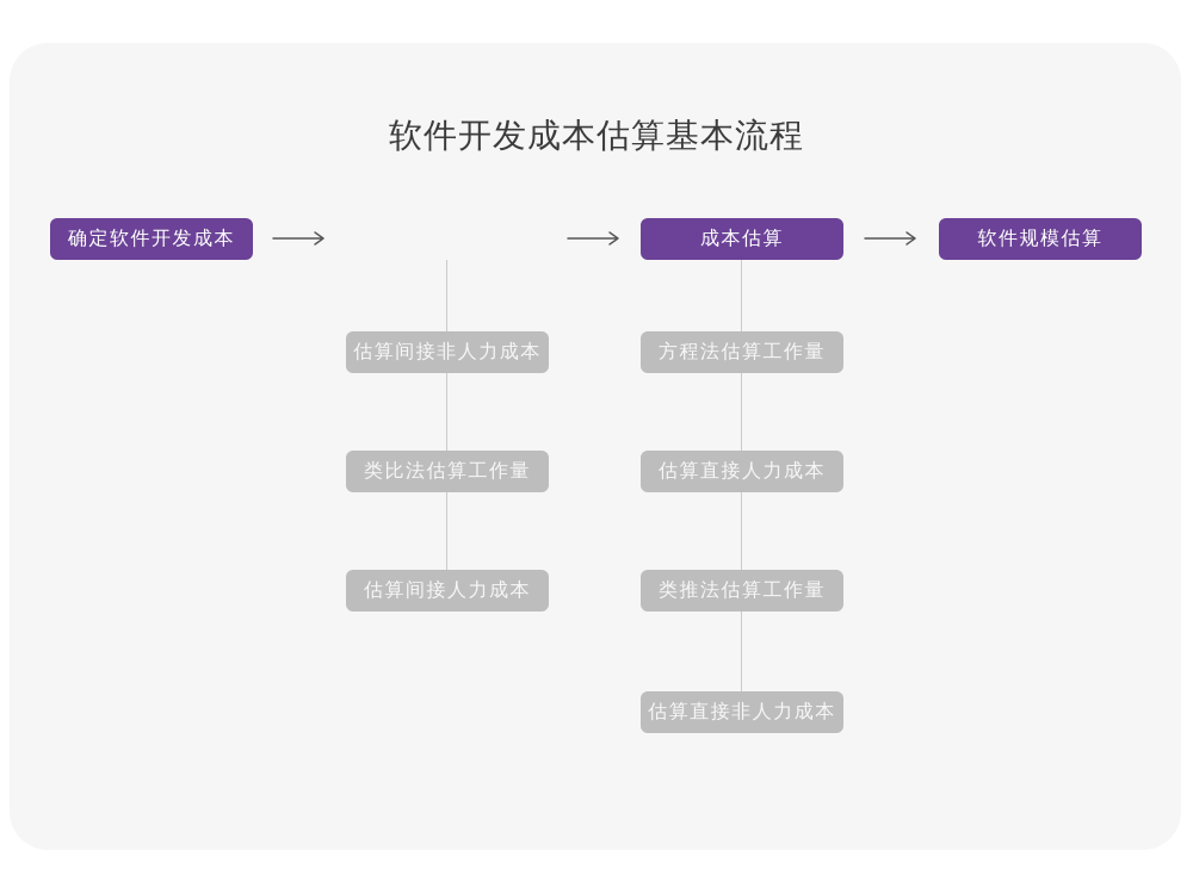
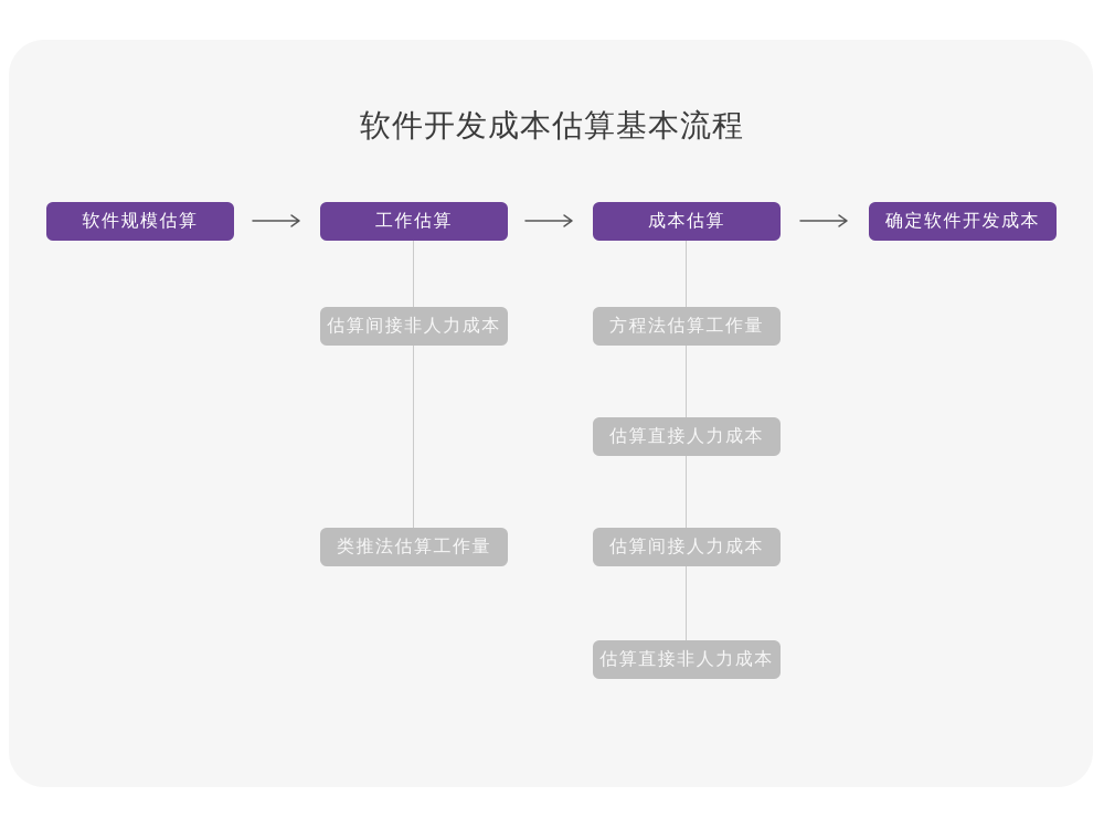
  软件开发成本估算基本流程
- 确定软件开发成本
+ 软件规模估算
+ 工作估算
  成本估算
- 软件规模估算
+ 确定软件开发成本
  估算间接非人力成本
- 类比法估算工作量
- 估算间接人力成本
+ 类推法估算工作量
  方程法估算工作量
  估算直接人力成本
- 类推法估算工作量
+ 估算间接人力成本
  估算直接非人力成本
